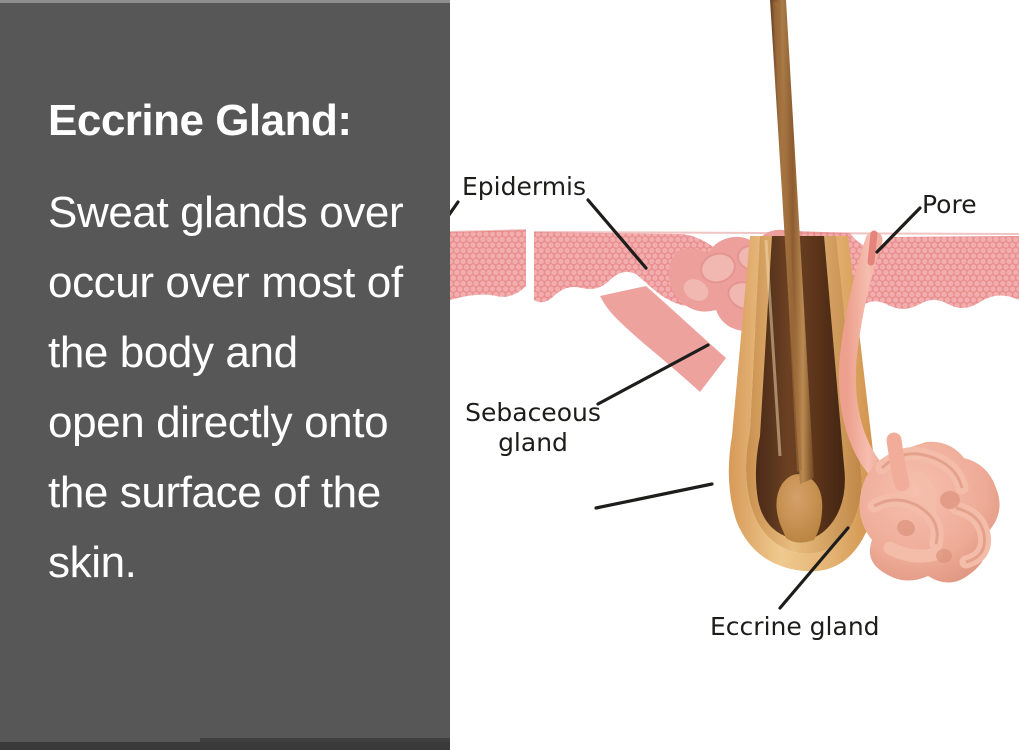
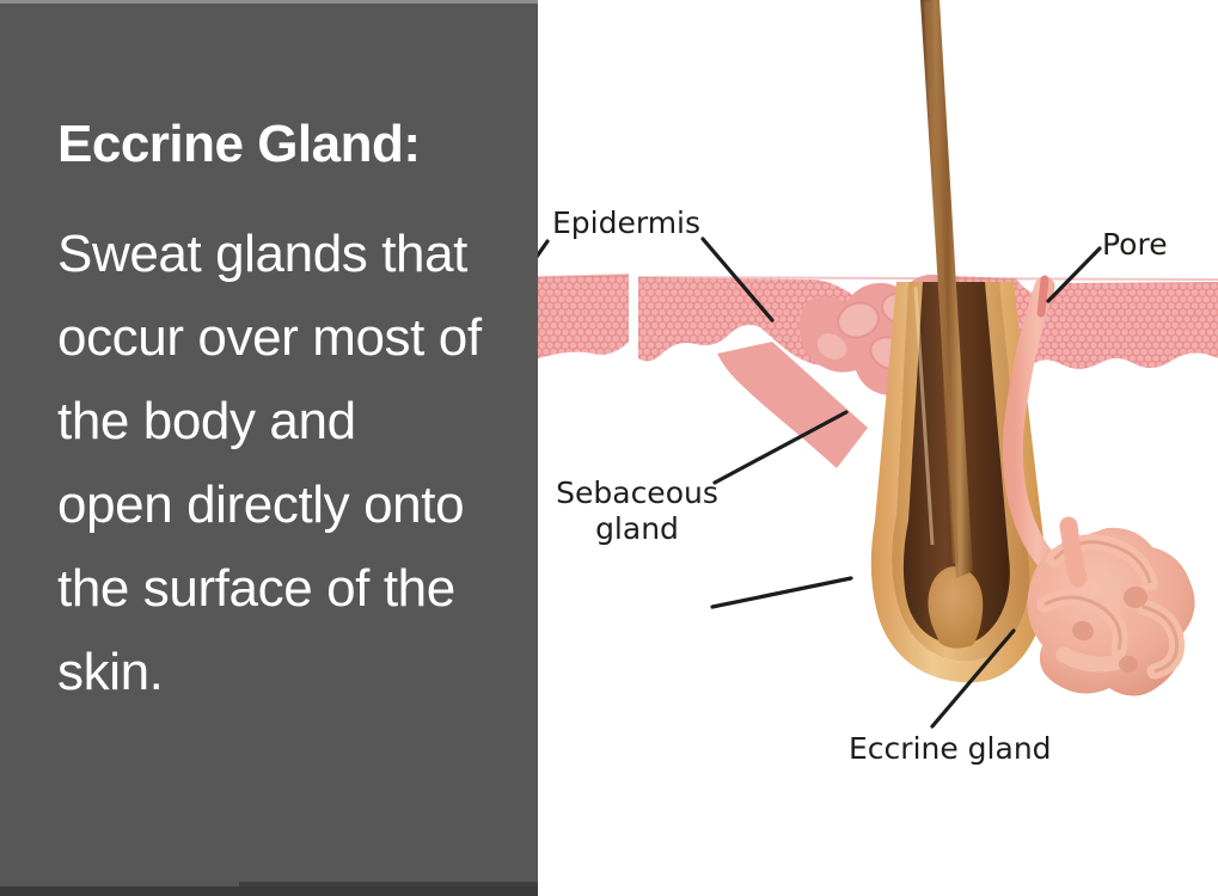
  Eccrine Gland:
- Sweat glands over occur over most of the body and open directly onto the surface of the skin.
+ Sweat glands that occur over most of the body and open directly onto the surface of the skin.
  Epidermis
  Pore
  Sebaceous
  gland
  Eccrine gland
